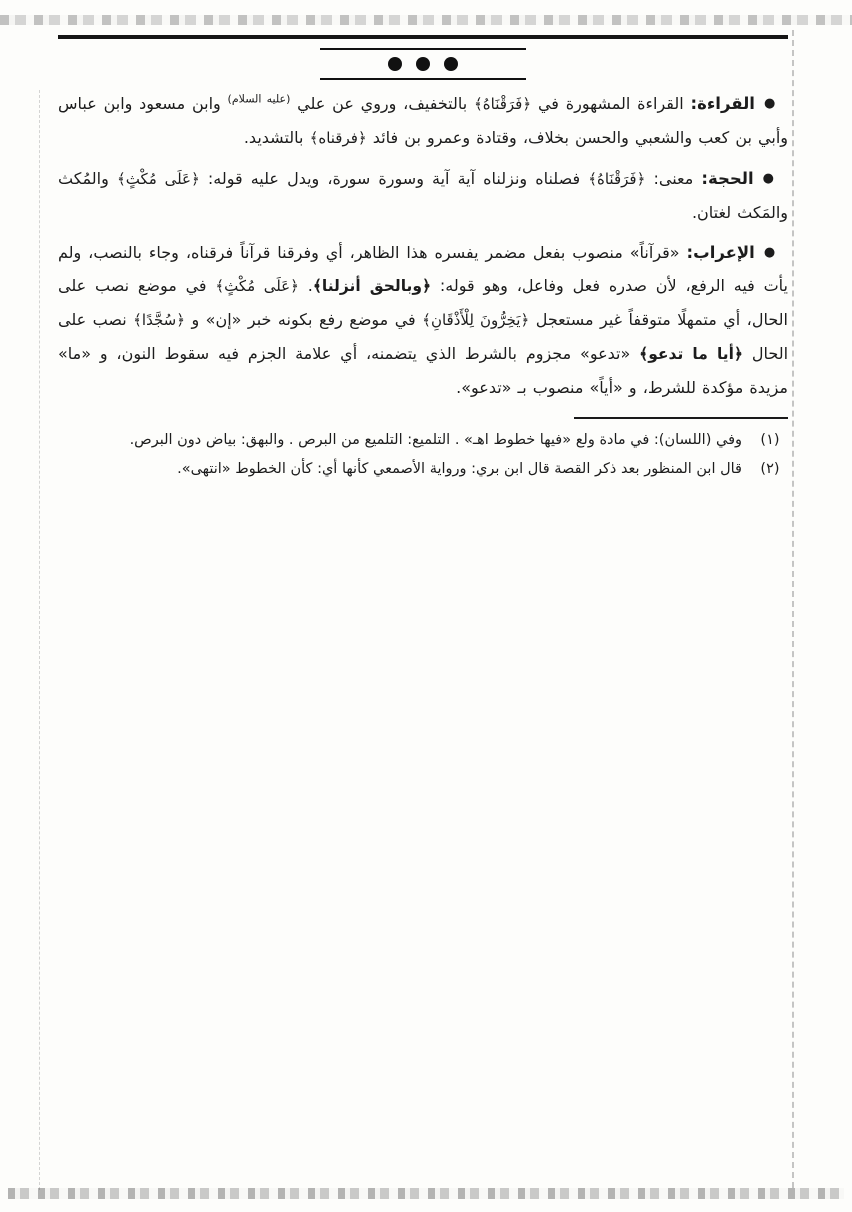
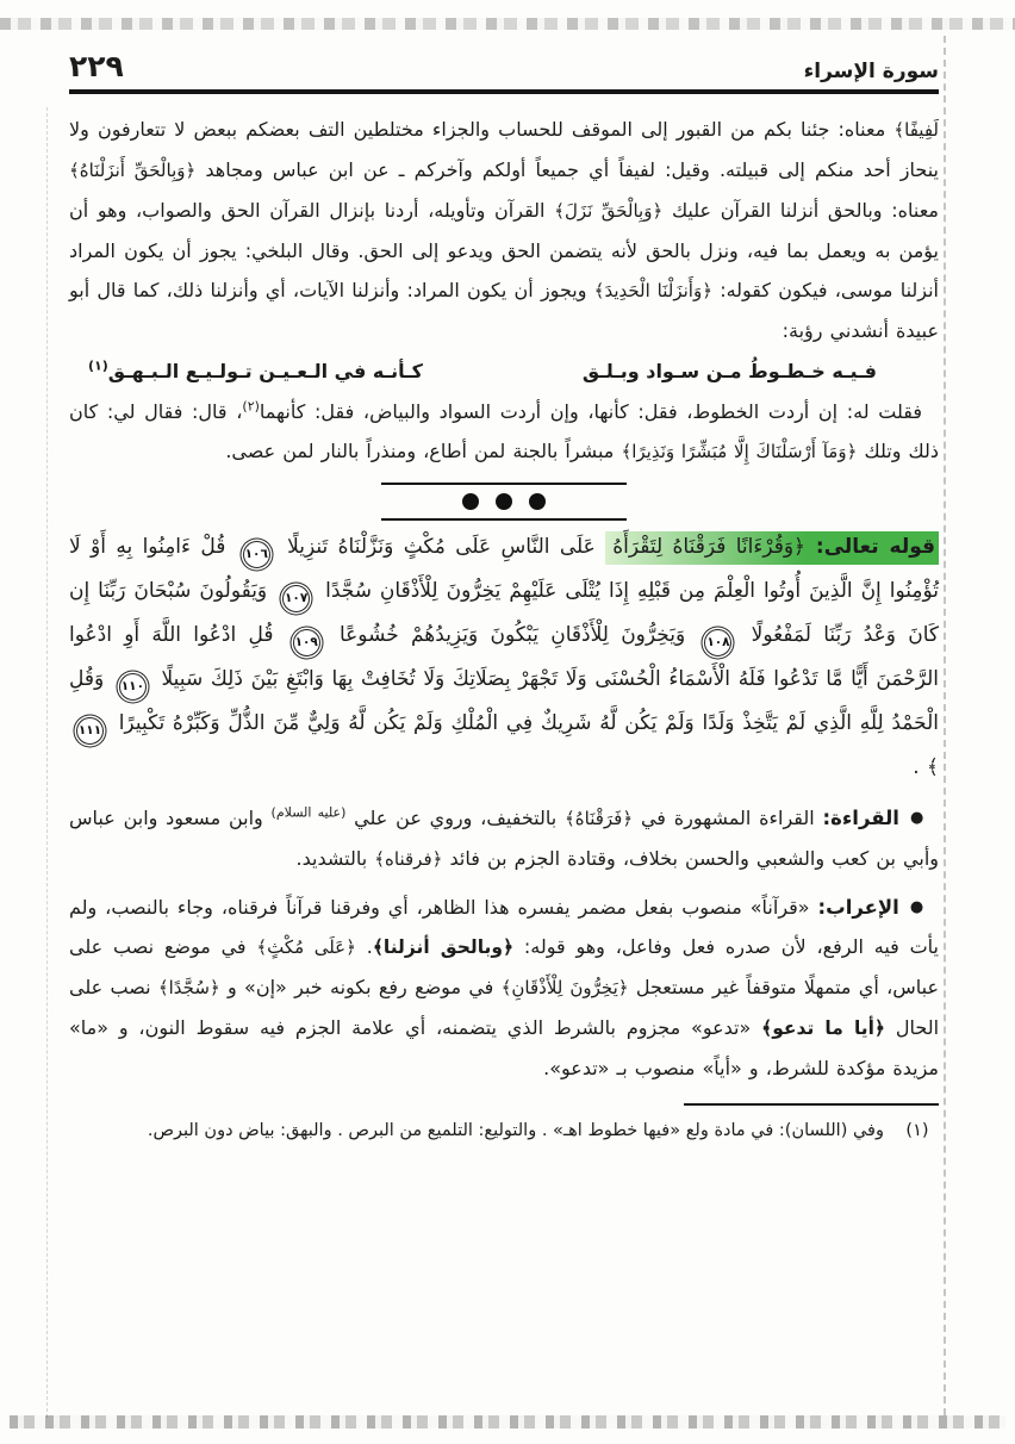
+ سورة الإسراء
+ ٢٢٩
+ لَفِيفًا﴾ معناه: جئنا بكم من القبور إلى الموقف للحساب والجزاء مختلطين التف بعضكم ببعض لا تتعارفون ولا ينحاز أحد منكم إلى قبيلته. وقيل: لفيفاً أي جميعاً أولكم وآخركم ـ عن ابن عباس ومجاهد ﴿وَبِالْحَقِّ أَنزَلْنَاهُ﴾ معناه: وبالحق أنزلنا القرآن عليك ﴿وَبِالْحَقِّ نَزَلَ﴾ القرآن وتأويله، أردنا بإنزال القرآن الحق والصواب، وهو أن يؤمن به ويعمل بما فيه، ونزل بالحق لأنه يتضمن الحق ويدعو إلى الحق. وقال البلخي: يجوز أن يكون المراد أنزلنا موسى، فيكون كقوله: ﴿وَأَنزَلْنَا الْحَدِيدَ﴾ ويجوز أن يكون المراد: وأنزلنا الآيات، أي وأنزلنا ذلك، كما قال أبو عبيدة أنشدني رؤبة:
+ فـيـه خـطـوطُ مـن سـواد وبـلـق
+ كـأنـه في الـعـيـن تـولـيـع الـبـهـق(١)
+ فقلت له: إن أردت الخطوط، فقل: كأنها، وإن أردت السواد والبياض، فقل: كأنهما(٢)، قال: فقال لي: كان ذلك وتلك ﴿وَمَآ أَرْسَلْنَاكَ إِلَّا مُبَشِّرًا وَنَذِيرًا﴾ مبشراً بالجنة لمن أطاع، ومنذراً بالنار لمن عصى.
+ قوله تعالى: ﴿وَقُرْءَانًا فَرَقْنَاهُ لِتَقْرَأَهُ عَلَى النَّاسِ عَلَى مُكْثٍ وَنَزَّلْنَاهُ تَنزِيلًا ١٠٦ قُلْ ءَامِنُوا بِهِ أَوْ لَا تُؤْمِنُوا إِنَّ الَّذِينَ أُوتُوا الْعِلْمَ مِن قَبْلِهِ إِذَا يُتْلَى عَلَيْهِمْ يَخِرُّونَ لِلْأَذْقَانِ سُجَّدًا ١٠٧ وَيَقُولُونَ سُبْحَانَ رَبِّنَا إِن كَانَ وَعْدُ رَبِّنَا لَمَفْعُولًا ١٠٨ وَيَخِرُّونَ لِلْأَذْقَانِ يَبْكُونَ وَيَزِيدُهُمْ خُشُوعًا ١٠٩ قُلِ ادْعُوا اللَّهَ أَوِ ادْعُوا الرَّحْمَنَ أَيًّا مَّا تَدْعُوا فَلَهُ الْأَسْمَاءُ الْحُسْنَى وَلَا تَجْهَرْ بِصَلَاتِكَ وَلَا تُخَافِتْ بِهَا وَابْتَغِ بَيْنَ ذَلِكَ سَبِيلًا ١١٠ وَقُلِ الْحَمْدُ لِلَّهِ الَّذِي لَمْ يَتَّخِذْ وَلَدًا وَلَمْ يَكُن لَّهُ شَرِيكٌ فِي الْمُلْكِ وَلَمْ يَكُن لَّهُ وَلِيٌّ مِّنَ الذُّلِّ وَكَبِّرْهُ تَكْبِيرًا ١١١﴾ .
- ●القراءة: القراءة المشهورة في ﴿فَرَقْنَاهُ﴾ بالتخفيف، وروي عن علي (عليه السلام) وابن مسعود وابن عباس وأبي بن كعب والشعبي والحسن بخلاف، وقتادة وعمرو بن فائد ﴿فرقناه﴾ بالتشديد.
+ ●القراءة: القراءة المشهورة في ﴿فَرَقْنَاهُ﴾ بالتخفيف، وروي عن علي (عليه السلام) وابن مسعود وابن عباس وأبي بن كعب والشعبي والحسن بخلاف، وقتادة الجزم بن فائد ﴿فرقناه﴾ بالتشديد.
- ●الحجة: معنى: ﴿فَرَقْنَاهُ﴾ فصلناه ونزلناه آية آية وسورة سورة، ويدل عليه قوله: ﴿عَلَى مُكْثٍ﴾ والمُكث والمَكث لغتان.
- ●الإعراب: «قرآناً» منصوب بفعل مضمر يفسره هذا الظاهر، أي وفرقنا قرآناً فرقناه، وجاء بالنصب، ولم يأت فيه الرفع، لأن صدره فعل وفاعل، وهو قوله: ﴿وبالحق أنزلنا﴾. ﴿عَلَى مُكْثٍ﴾ في موضع نصب على الحال، أي متمهلًا متوقفاً غير مستعجل ﴿يَخِرُّونَ لِلْأَذْقَانِ﴾ في موضع رفع بكونه خبر «إن» و ﴿سُجَّدًا﴾ نصب على الحال ﴿أيا ما تدعو﴾ «تدعو» مجزوم بالشرط الذي يتضمنه، أي علامة الجزم فيه سقوط النون، و «ما» مزيدة مؤكدة للشرط، و «أياً» منصوب بـ «تدعو».
+ ●الإعراب: «قرآناً» منصوب بفعل مضمر يفسره هذا الظاهر، أي وفرقنا قرآناً فرقناه، وجاء بالنصب، ولم يأت فيه الرفع، لأن صدره فعل وفاعل، وهو قوله: ﴿وبالحق أنزلنا﴾. ﴿عَلَى مُكْثٍ﴾ في موضع نصب على عباس، أي متمهلًا متوقفاً غير مستعجل ﴿يَخِرُّونَ لِلْأَذْقَانِ﴾ في موضع رفع بكونه خبر «إن» و ﴿سُجَّدًا﴾ نصب على الحال ﴿أيا ما تدعو﴾ «تدعو» مجزوم بالشرط الذي يتضمنه، أي علامة الجزم فيه سقوط النون، و «ما» مزيدة مؤكدة للشرط، و «أياً» منصوب بـ «تدعو».
  (١)
- وفي (اللسان): في مادة ولع «فيها خطوط اهـ» . التلميع: التلميع من البرص . والبهق: بياض دون البرص.
+ وفي (اللسان): في مادة ولع «فيها خطوط اهـ» . والتوليع: التلميع من البرص . والبهق: بياض دون البرص.
- (٢)
- قال ابن المنظور بعد ذكر القصة قال ابن بري: ورواية الأصمعي كأنها أي: كأن الخطوط «انتهى».
